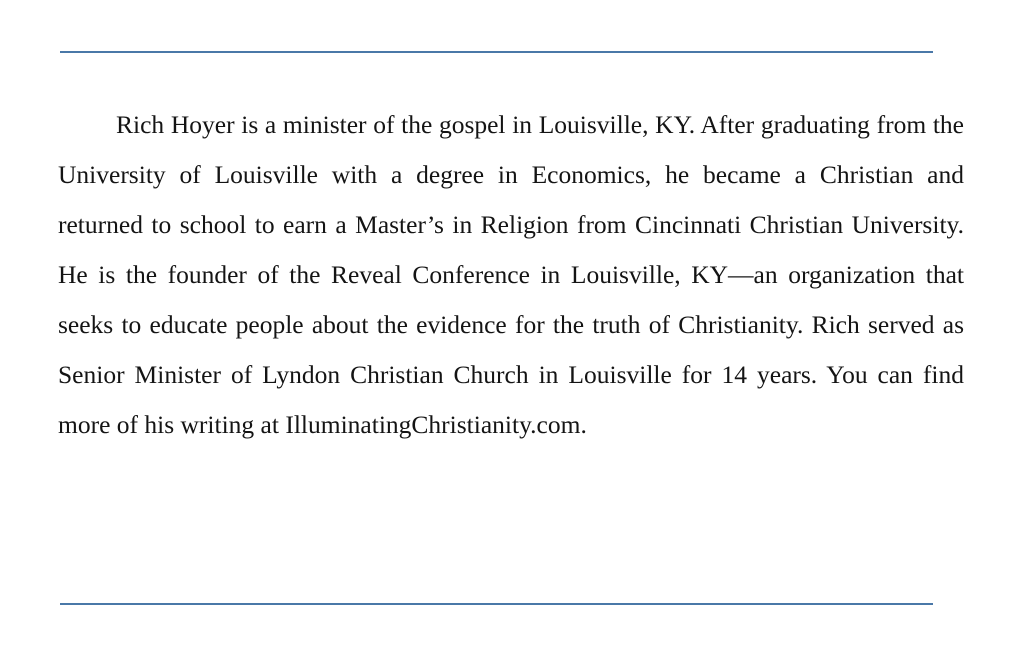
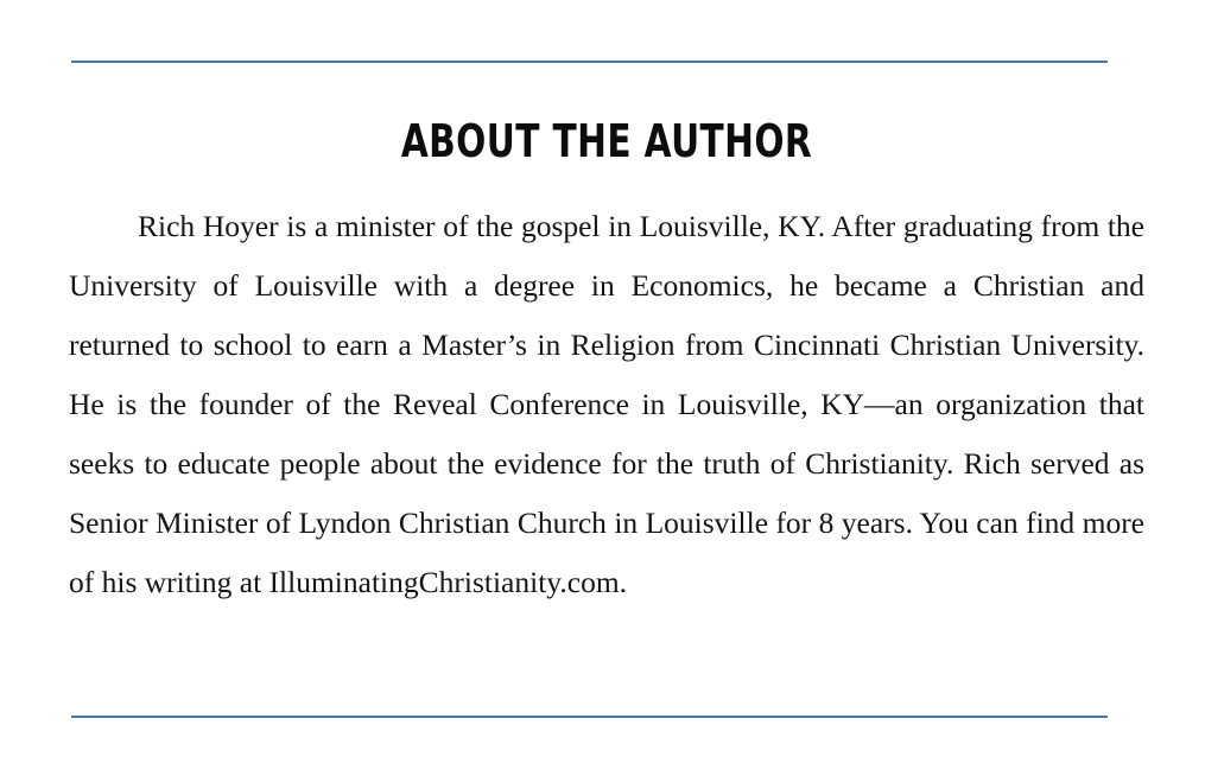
+ ABOUT THE AUTHOR
- Rich Hoyer is a minister of the gospel in Louisville, KY. After graduating from the University of Louisville with a degree in Economics, he became a Christian and returned to school to earn a Master’s in Religion from Cincinnati Christian University. He is the founder of the Reveal Conference in Louisville, KY—an organization that seeks to educate people about the evidence for the truth of Christianity. Rich served as Senior Minister of Lyndon Christian Church in Louisville for 14 years. You can find more of his writing at IlluminatingChristianity.com.
+ Rich Hoyer is a minister of the gospel in Louisville, KY. After graduating from the University of Louisville with a degree in Economics, he became a Christian and returned to school to earn a Master’s in Religion from Cincinnati Christian University. He is the founder of the Reveal Conference in Louisville, KY—an organization that seeks to educate people about the evidence for the truth of Christianity. Rich served as Senior Minister of Lyndon Christian Church in Louisville for 8 years. You can find more of his writing at IlluminatingChristianity.com.
